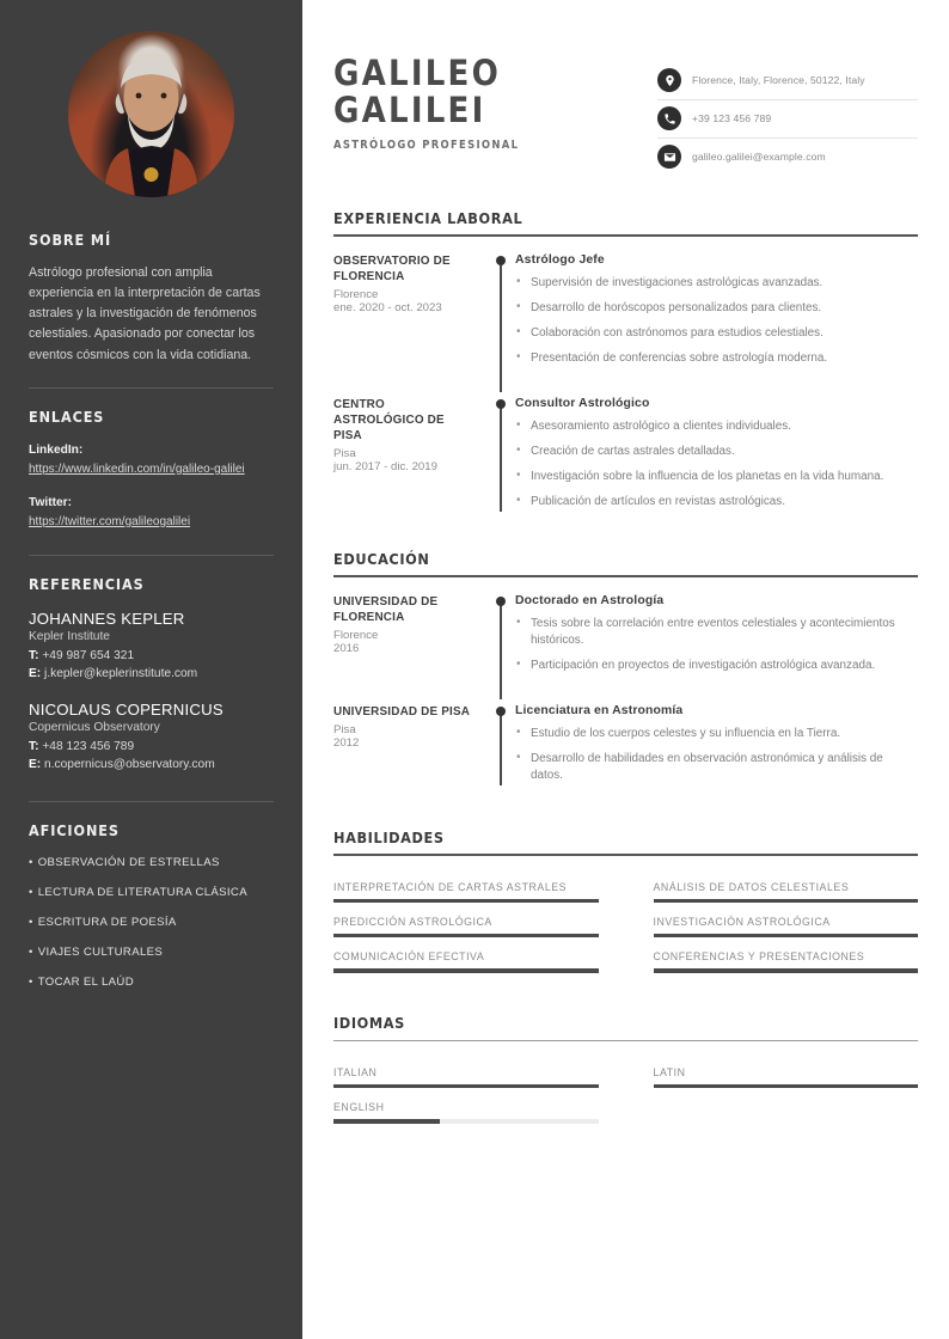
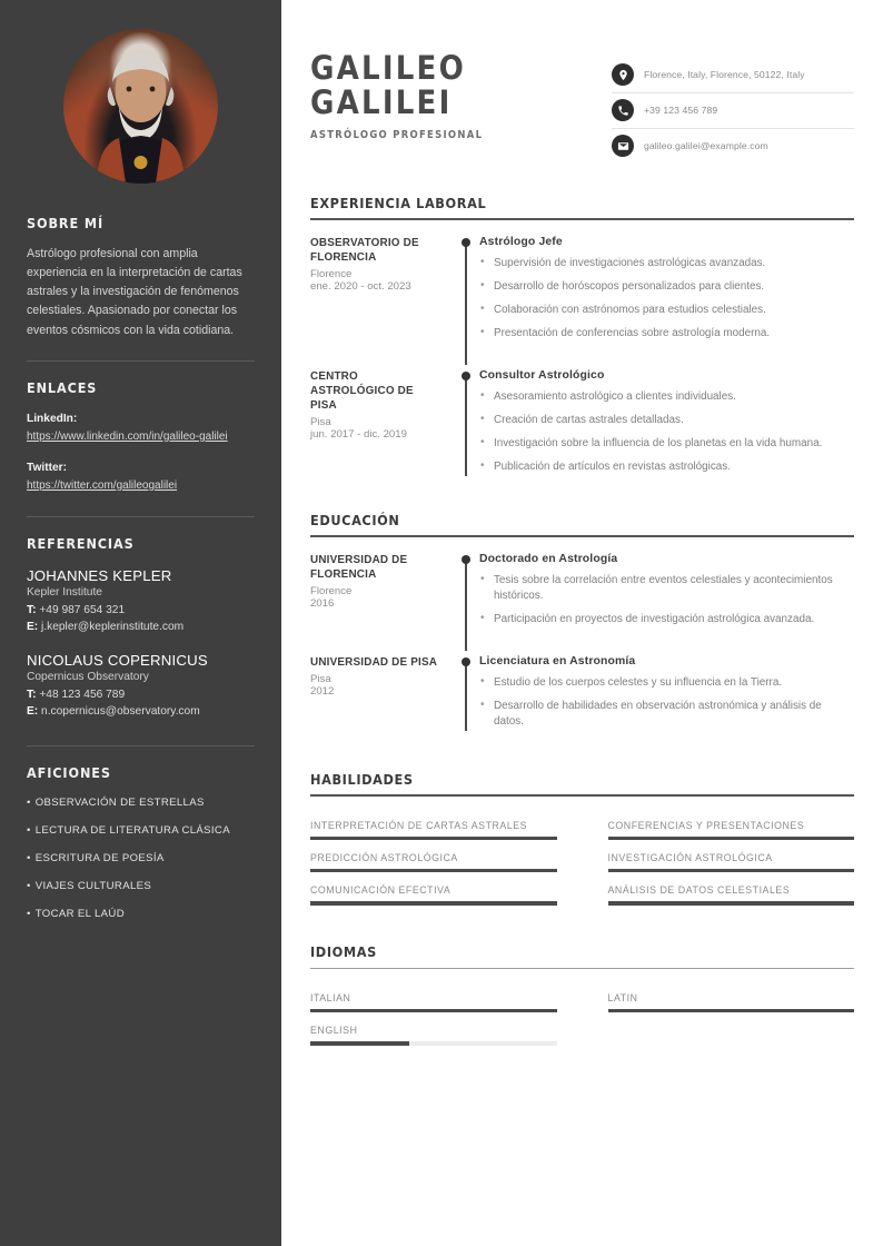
  SOBRE MÍ
  Astrólogo profesional con amplia experiencia en la interpretación de cartas astrales y la investigación de fenómenos celestiales. Apasionado por conectar los eventos cósmicos con la vida cotidiana.
  ENLACES
  LinkedIn:
  https://www.linkedin.com/in/galileo-galilei
  Twitter:
  https://twitter.com/galileogalilei
  REFERENCIAS
  JOHANNES KEPLER
  Kepler Institute
  T: +49 987 654 321
  E: j.kepler@keplerinstitute.com
  NICOLAUS COPERNICUS
  Copernicus Observatory
  T: +48 123 456 789
  E: n.copernicus@observatory.com
  AFICIONES
  • OBSERVACIÓN DE ESTRELLAS
  • LECTURA DE LITERATURA CLÁSICA
  • ESCRITURA DE POESÍA
  • VIAJES CULTURALES
  • TOCAR EL LAÚD
  GALILEO
  GALILEI
  ASTRÓLOGO PROFESIONAL
  Florence, Italy, Florence, 50122, Italy
  +39 123 456 789
  galileo.galilei@example.com
  EXPERIENCIA LABORAL
  OBSERVATORIO DE FLORENCIA
  Florence
  ene. 2020 - oct. 2023
  Astrólogo Jefe
  Supervisión de investigaciones astrológicas avanzadas.
  Desarrollo de horóscopos personalizados para clientes.
  Colaboración con astrónomos para estudios celestiales.
  Presentación de conferencias sobre astrología moderna.
  CENTRO ASTROLÓGICO DE PISA
  Pisa
  jun. 2017 - dic. 2019
  Consultor Astrológico
  Asesoramiento astrológico a clientes individuales.
  Creación de cartas astrales detalladas.
  Investigación sobre la influencia de los planetas en la vida humana.
  Publicación de artículos en revistas astrológicas.
  EDUCACIÓN
  UNIVERSIDAD DE FLORENCIA
  Florence
  2016
  Doctorado en Astrología
  Tesis sobre la correlación entre eventos celestiales y acontecimientos históricos.
  Participación en proyectos de investigación astrológica avanzada.
  UNIVERSIDAD DE PISA
  Pisa
  2012
  Licenciatura en Astronomía
  Estudio de los cuerpos celestes y su influencia en la Tierra.
  Desarrollo de habilidades en observación astronómica y análisis de datos.
  HABILIDADES
  INTERPRETACIÓN DE CARTAS ASTRALES
  PREDICCIÓN ASTROLÓGICA
  COMUNICACIÓN EFECTIVA
- ANÁLISIS DE DATOS CELESTIALES
+ CONFERENCIAS Y PRESENTACIONES
  INVESTIGACIÓN ASTROLÓGICA
- CONFERENCIAS Y PRESENTACIONES
+ ANÁLISIS DE DATOS CELESTIALES
  IDIOMAS
  ITALIAN
  ENGLISH
  LATIN
